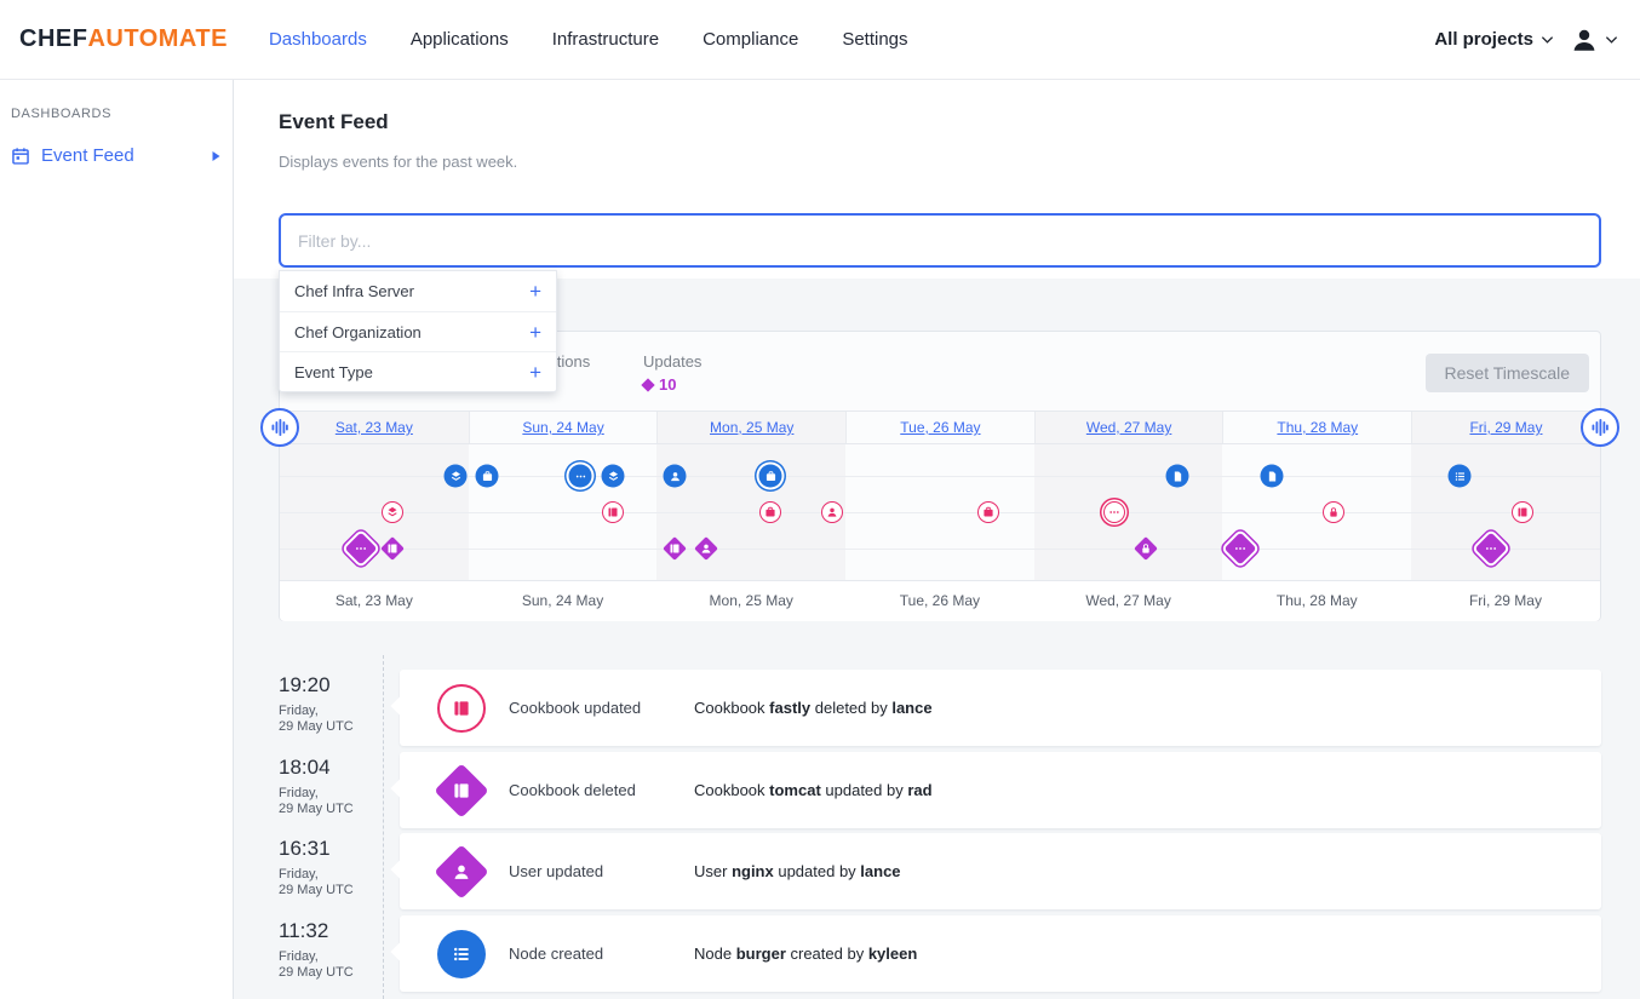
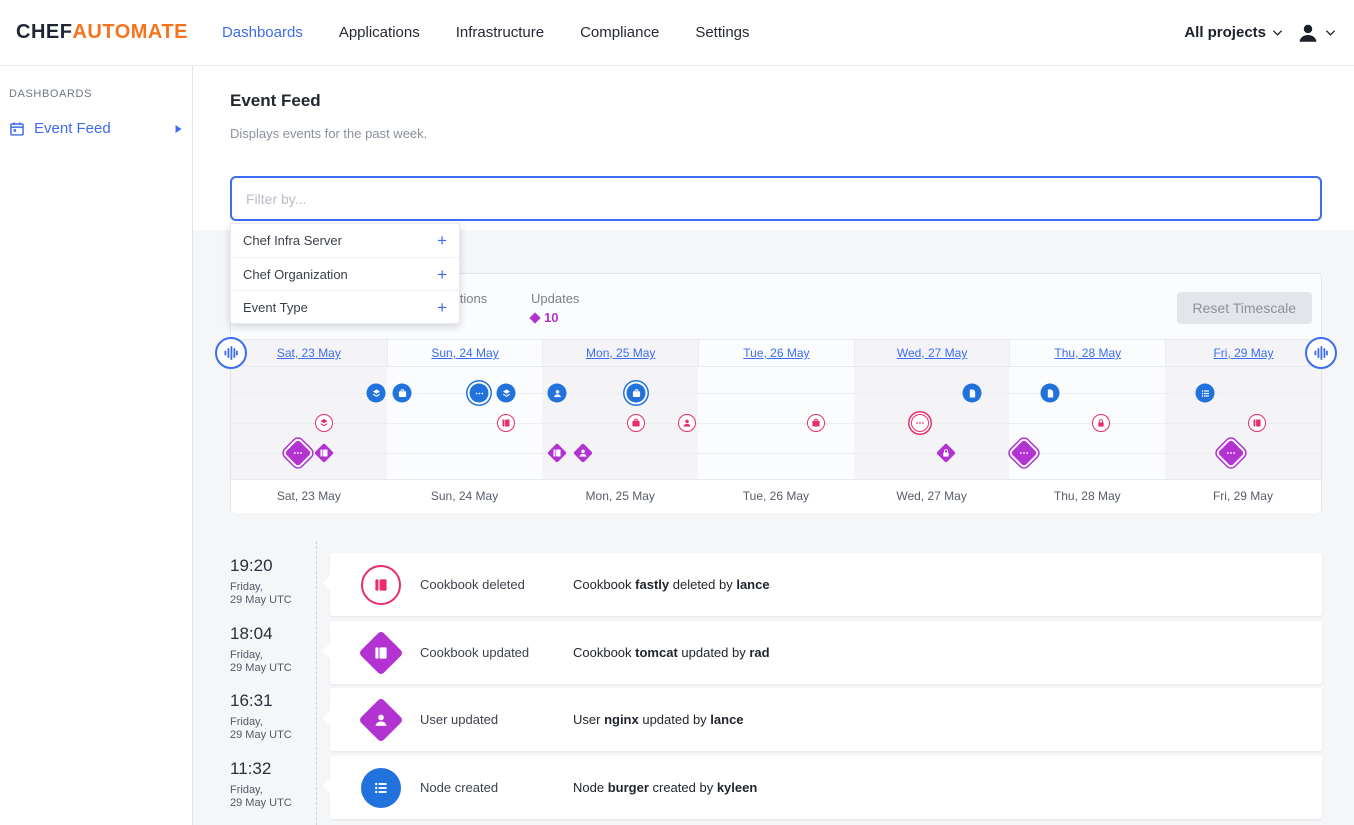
  CHEFAUTOMATE
  Dashboards
  Applications
  Infrastructure
  Compliance
  Settings
  All projects
  DASHBOARDS
  Event Feed
  Event Feed
  Displays events for the past week.
  Filter by...
  Updates
  10
  Reset Timescale
  Sat, 23 May
  Sun, 24 May
  Mon, 25 May
  Tue, 26 May
  Wed, 27 May
  Thu, 28 May
  Fri, 29 May
  Sat, 23 May
  Sun, 24 May
  Mon, 25 May
  Tue, 26 May
  Wed, 27 May
  Thu, 28 May
  Fri, 29 May
  Chef Infra Server
  +
  Chef Organization
  +
  Event Type
  +
  19:20
  Friday,
  29 May UTC
- Cookbook updated
+ Cookbook deleted
  Cookbook fastly deleted by lance
  18:04
  Friday,
  29 May UTC
- Cookbook deleted
+ Cookbook updated
  Cookbook tomcat updated by rad
  16:31
  Friday,
  29 May UTC
  User updated
  User nginx updated by lance
  11:32
  Friday,
  29 May UTC
  Node created
  Node burger created by kyleen
